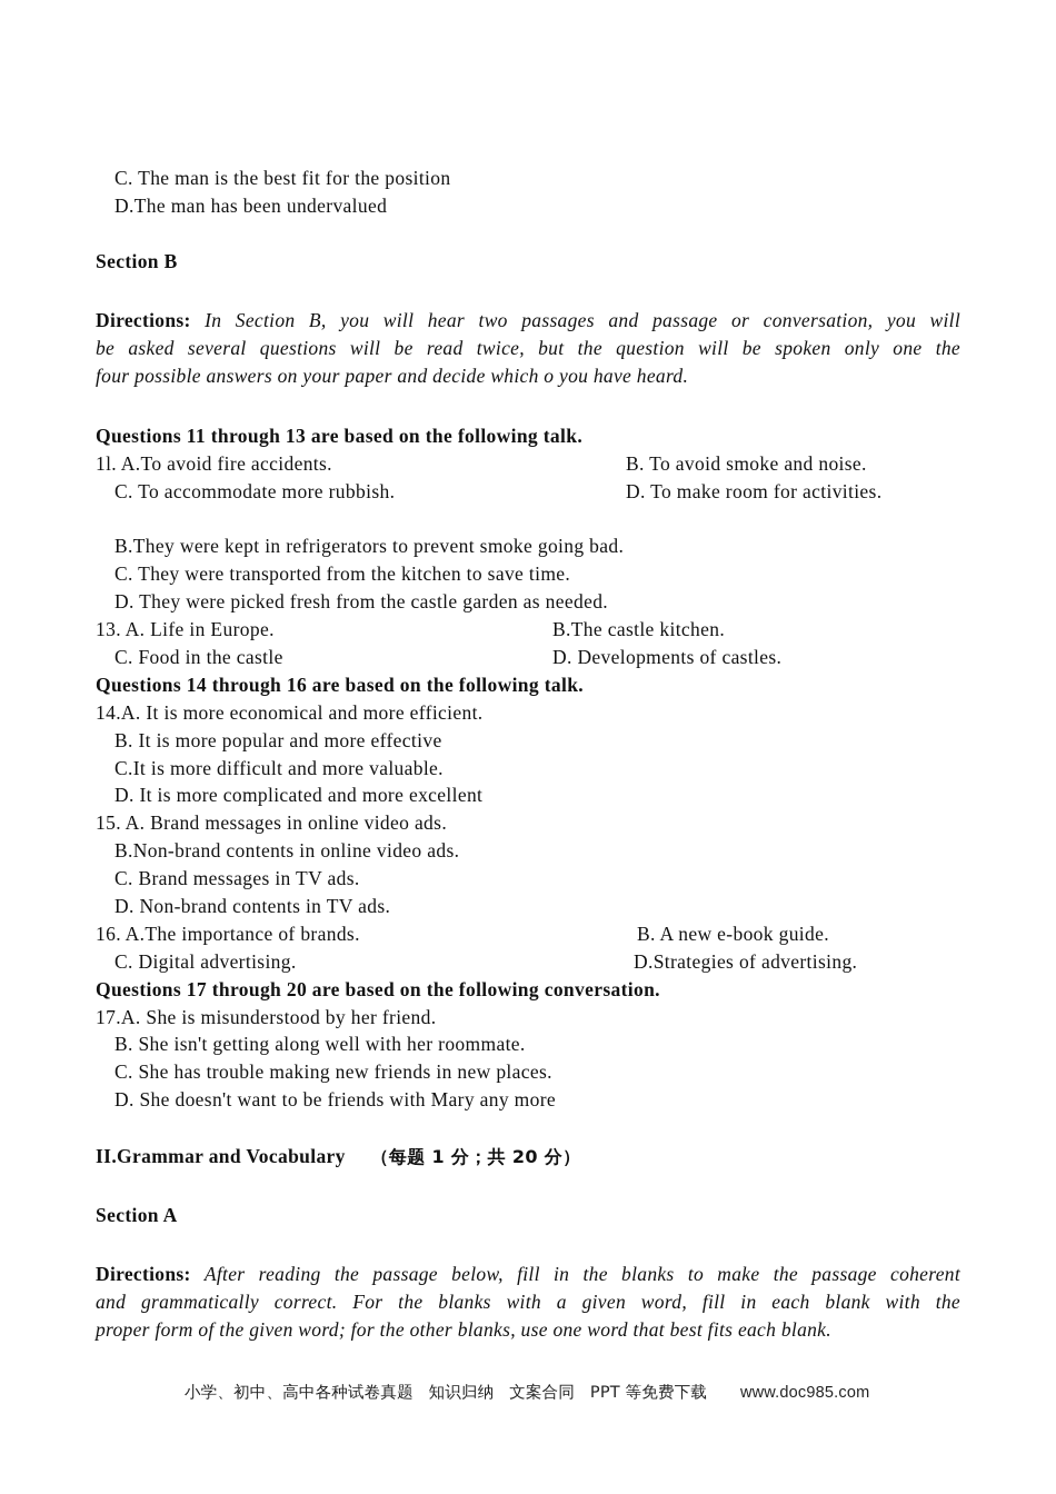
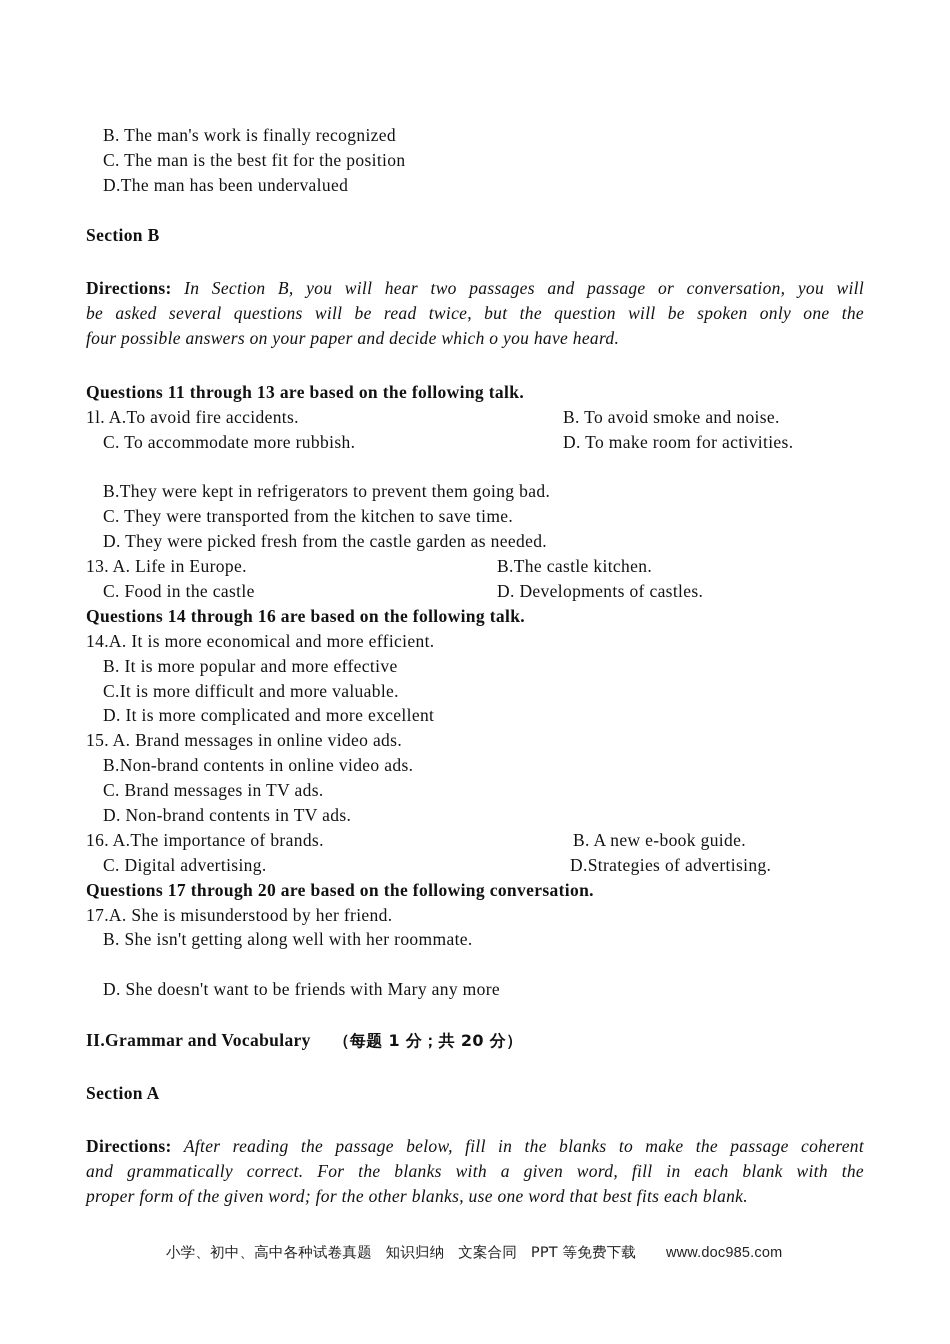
+ B. The man's work is finally recognized
  C. The man is the best fit for the position
  D.The man has been undervalued
  Section B
  Directions: In Section B, you will hear two passages and passage or conversation, you will
  be asked several questions will be read twice, but the question will be spoken only one the
  four possible answers on your paper and decide which o you have heard.
  Questions 11 through 13 are based on the following talk.
  1l. A.To avoid fire accidents.
  B. To avoid smoke and noise.
  C. To accommodate more rubbish.
  D. To make room for activities.
- B.They were kept in refrigerators to prevent smoke going bad.
+ B.They were kept in refrigerators to prevent them going bad.
  C. They were transported from the kitchen to save time.
  D. They were picked fresh from the castle garden as needed.
  13. A. Life in Europe.
  B.The castle kitchen.
  C. Food in the castle
  D. Developments of castles.
  Questions 14 through 16 are based on the following talk.
  14.A. It is more economical and more efficient.
  B. It is more popular and more effective
  C.It is more difficult and more valuable.
  D. It is more complicated and more excellent
  15. A. Brand messages in online video ads.
  B.Non-brand contents in online video ads.
  C. Brand messages in TV ads.
  D. Non-brand contents in TV ads.
  16. A.The importance of brands.
  B. A new e-book guide.
  C. Digital advertising.
  D.Strategies of advertising.
  Questions 17 through 20 are based on the following conversation.
  17.A. She is misunderstood by her friend.
  B. She isn't getting along well with her roommate.
- C. She has trouble making new friends in new places.
  D. She doesn't want to be friends with Mary any more
  II.Grammar and Vocabulary （每题 1 分；共 20 分）
  Section A
  Directions: After reading the passage below, fill in the blanks to make the passage coherent
  and grammatically correct. For the blanks with a given word, fill in each blank with the
  proper form of the given word; for the other blanks, use one word that best fits each blank.
  小学、初中、高中各种试卷真题 知识归纳 文案合同 PPT 等免费下载 www.doc985.com
